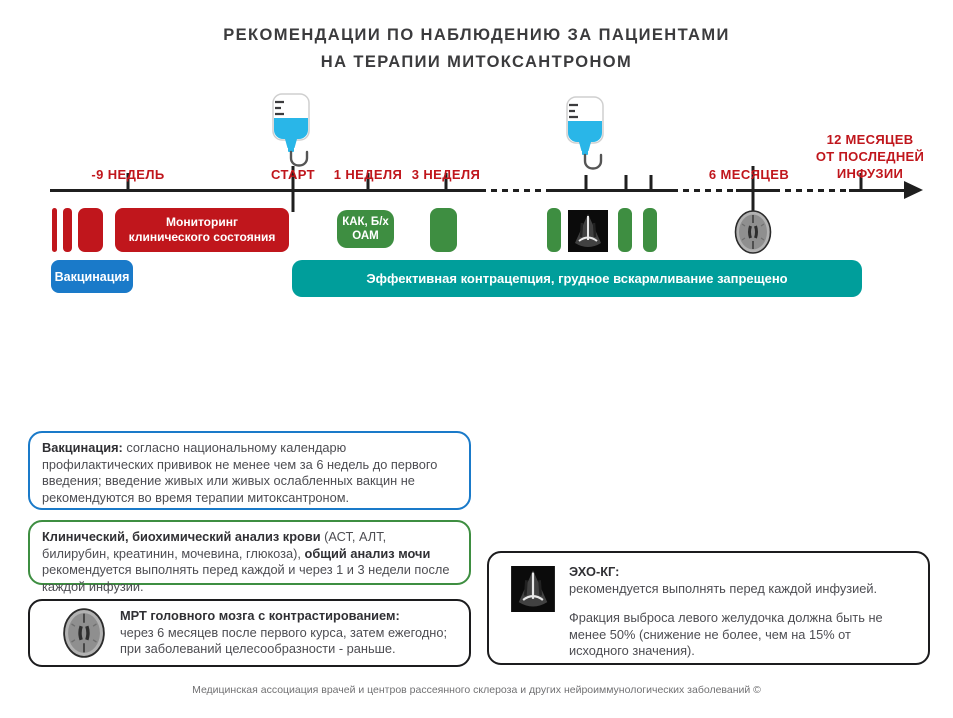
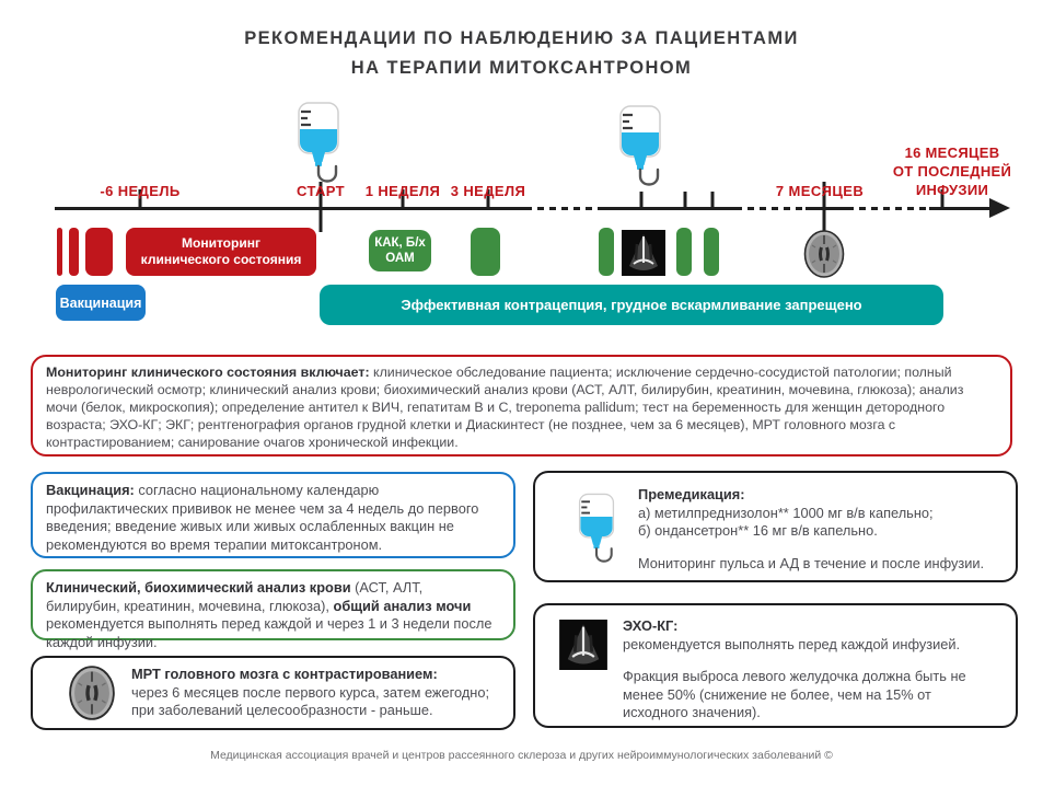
  РЕКОМЕНДАЦИИ ПО НАБЛЮДЕНИЮ ЗА ПАЦИЕНТАМИ
  НА ТЕРАПИИ МИТОКСАНТРОНОМ
- -9 НЕДЕЛЬ
+ -6 НЕДЕЛЬ
  СТАРТ
  1 НЕДЕЛЯ
  3 НЕДЕЛЯ
- 6 МЕСЯЦЕВ
+ 7 МЕСЯЦЕВ
- 12 МЕСЯЦЕВ
+ 16 МЕСЯЦЕВ
  ОТ ПОСЛЕДНЕЙ
  ИНФУЗИИ
  Мониторинг
  клинического состояния
  КАК, Б/х
  ОАМ
  Вакцинация
  Эффективная контрацепция, грудное вскармливание запрещено
+ Мониторинг клинического состояния включает: клиническое обследование пациента; исключение сердечно-сосудистой патологии; полный неврологический осмотр; клинический анализ крови; биохимический анализ крови (АСТ, АЛТ, билирубин, креатинин, мочевина, глюкоза); анализ мочи (белок, микроскопия); определение антител к ВИЧ, гепатитам В и С, treponema pallidum; тест на беременность для женщин детородного возраста; ЭХО-КГ; ЭКГ; рентгенография органов грудной клетки и Диаскинтест (не позднее, чем за 6 месяцев), МРТ головного мозга с контрастированием; санирование очагов хронической инфекции.
- Вакцинация: согласно национальному календарю профилактических прививок не менее чем за 6 недель до первого введения; введение живых или живых ослабленных вакцин не рекомендуются во время терапии митоксантроном.
+ Вакцинация: согласно национальному календарю профилактических прививок не менее чем за 4 недель до первого введения; введение живых или живых ослабленных вакцин не рекомендуются во время терапии митоксантроном.
  Клинический, биохимический анализ крови (АСТ, АЛТ, билирубин, креатинин, мочевина, глюкоза), общий анализ мочи рекомендуется выполнять перед каждой и через 1 и 3 недели после каждой инфузии.
  МРТ головного мозга с контрастированием:
  через 6 месяцев после первого курса, затем ежегодно;
  при заболеваний целесообразности - раньше.
+ Премедикация:
+ а) метилпреднизолон** 1000 мг в/в капельно;
+ б) ондансетрон** 16 мг в/в капельно.
+ Мониторинг пульса и АД в течение и после инфузии.
  ЭХО-КГ:
  рекомендуется выполнять перед каждой инфузией.
  Фракция выброса левого желудочка должна быть не менее 50% (снижение не более, чем на 15% от исходного значения).
  Медицинская ассоциация врачей и центров рассеянного склероза и других нейроиммунологических заболеваний ©
